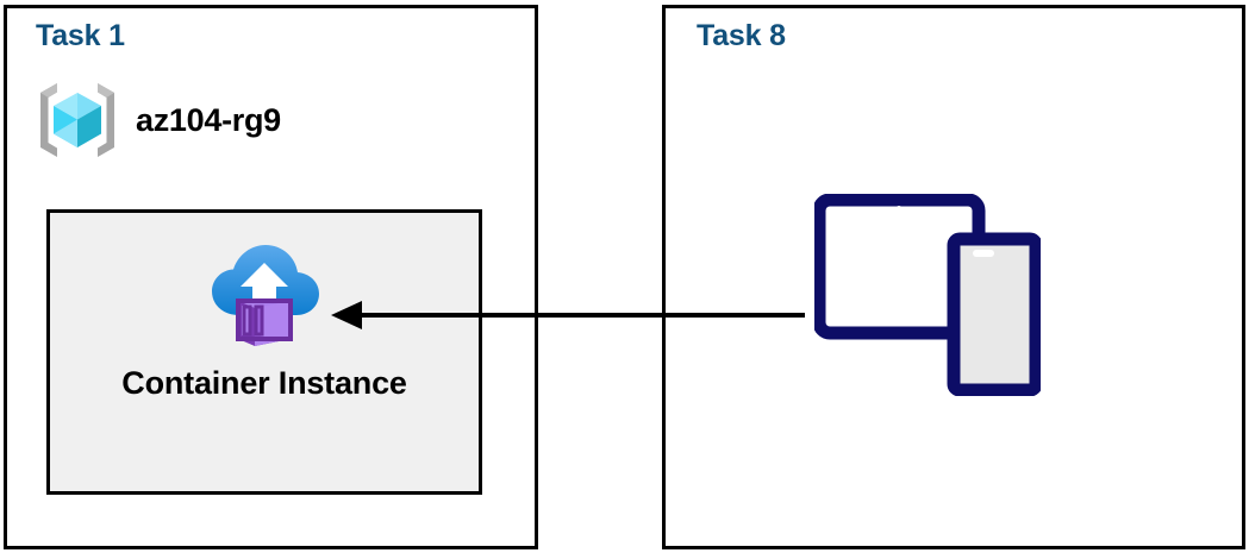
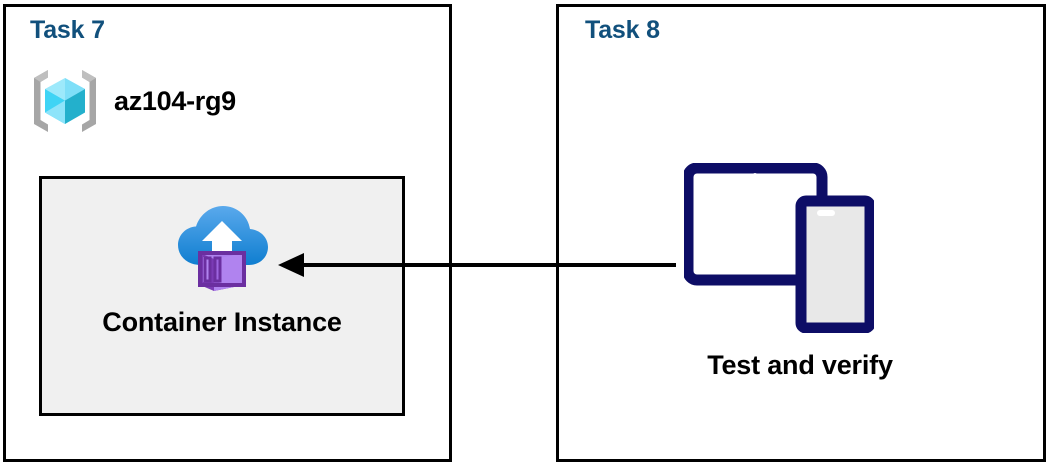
- Task 1
+ Task 7
  az104-rg9
  Container Instance
  Task 8
+ Test and verify
